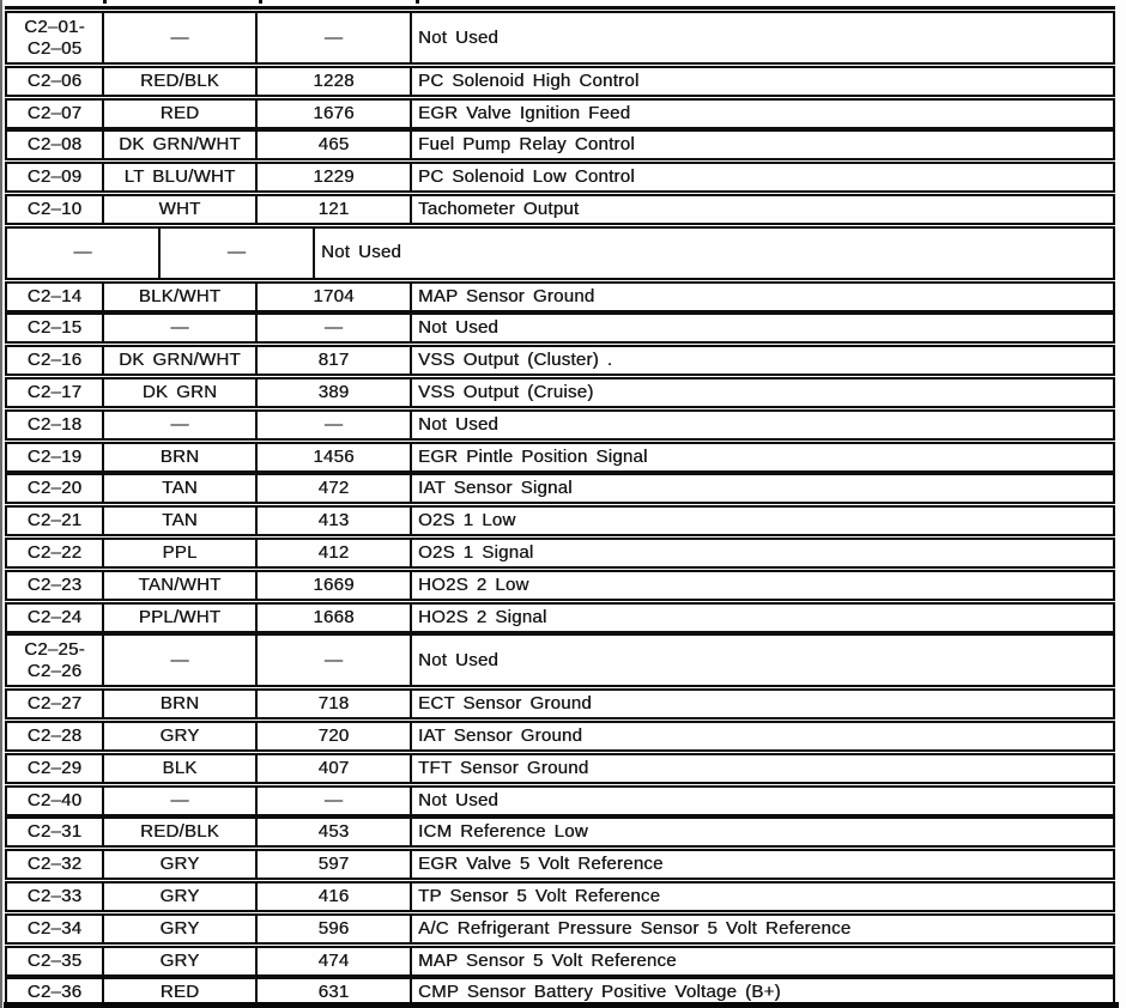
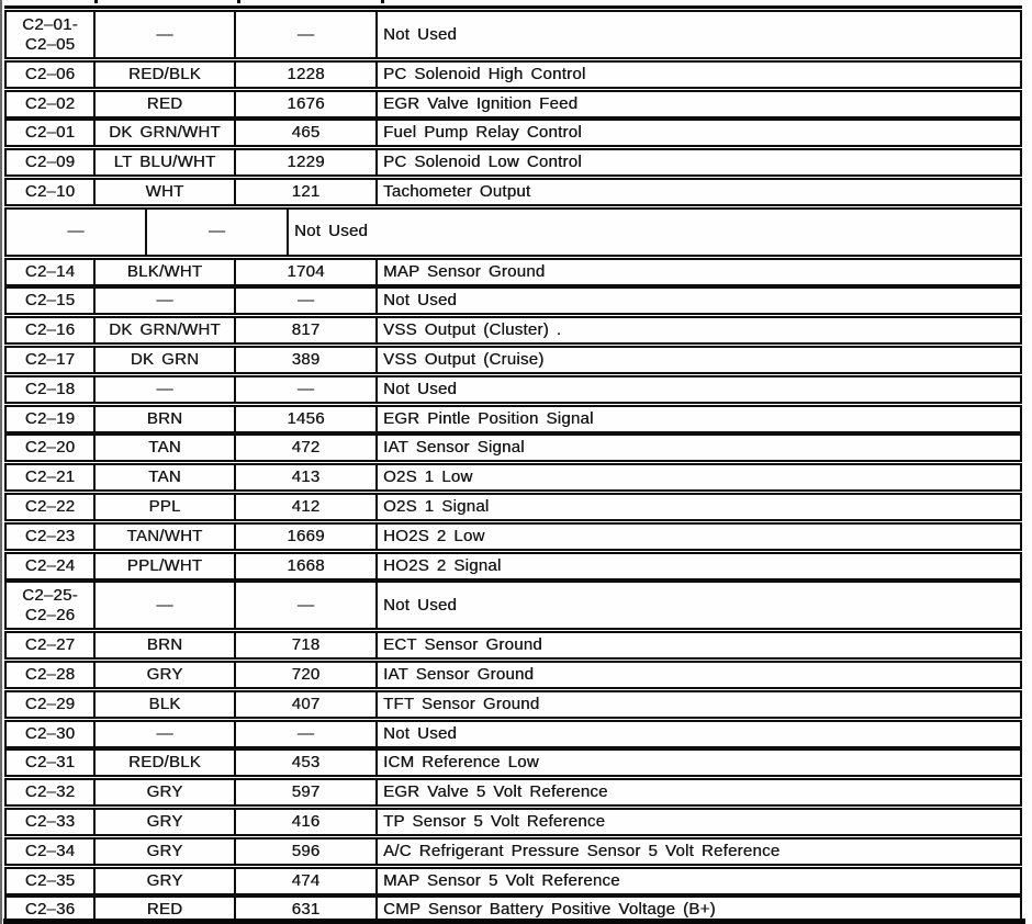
  C2–01-
  C2–05
  —
  —
  Not Used
  C2–06
  RED/BLK
  1228
  PC Solenoid High Control
- C2–07
+ C2–02
  RED
  1676
  EGR Valve Ignition Feed
- C2–08
+ C2–01
  DK GRN/WHT
  465
  Fuel Pump Relay Control
  C2–09
  LT BLU/WHT
  1229
  PC Solenoid Low Control
  C2–10
  WHT
  121
  Tachometer Output
  —
  —
  Not Used
  C2–14
  BLK/WHT
  1704
  MAP Sensor Ground
  C2–15
  —
  —
  Not Used
  C2–16
  DK GRN/WHT
  817
  VSS Output (Cluster) .
  C2–17
  DK GRN
  389
  VSS Output (Cruise)
  C2–18
  —
  —
  Not Used
  C2–19
  BRN
  1456
  EGR Pintle Position Signal
  C2–20
  TAN
  472
  IAT Sensor Signal
  C2–21
  TAN
  413
  O2S 1 Low
  C2–22
  PPL
  412
  O2S 1 Signal
  C2–23
  TAN/WHT
  1669
  HO2S 2 Low
  C2–24
  PPL/WHT
  1668
  HO2S 2 Signal
  C2–25-
  C2–26
  —
  —
  Not Used
  C2–27
  BRN
  718
  ECT Sensor Ground
  C2–28
  GRY
  720
  IAT Sensor Ground
  C2–29
  BLK
  407
  TFT Sensor Ground
- C2–40
+ C2–30
  —
  —
  Not Used
  C2–31
  RED/BLK
  453
  ICM Reference Low
  C2–32
  GRY
  597
  EGR Valve 5 Volt Reference
  C2–33
  GRY
  416
  TP Sensor 5 Volt Reference
  C2–34
  GRY
  596
  A/C Refrigerant Pressure Sensor 5 Volt Reference
  C2–35
  GRY
  474
  MAP Sensor 5 Volt Reference
  C2–36
  RED
  631
  CMP Sensor Battery Positive Voltage (B+)
